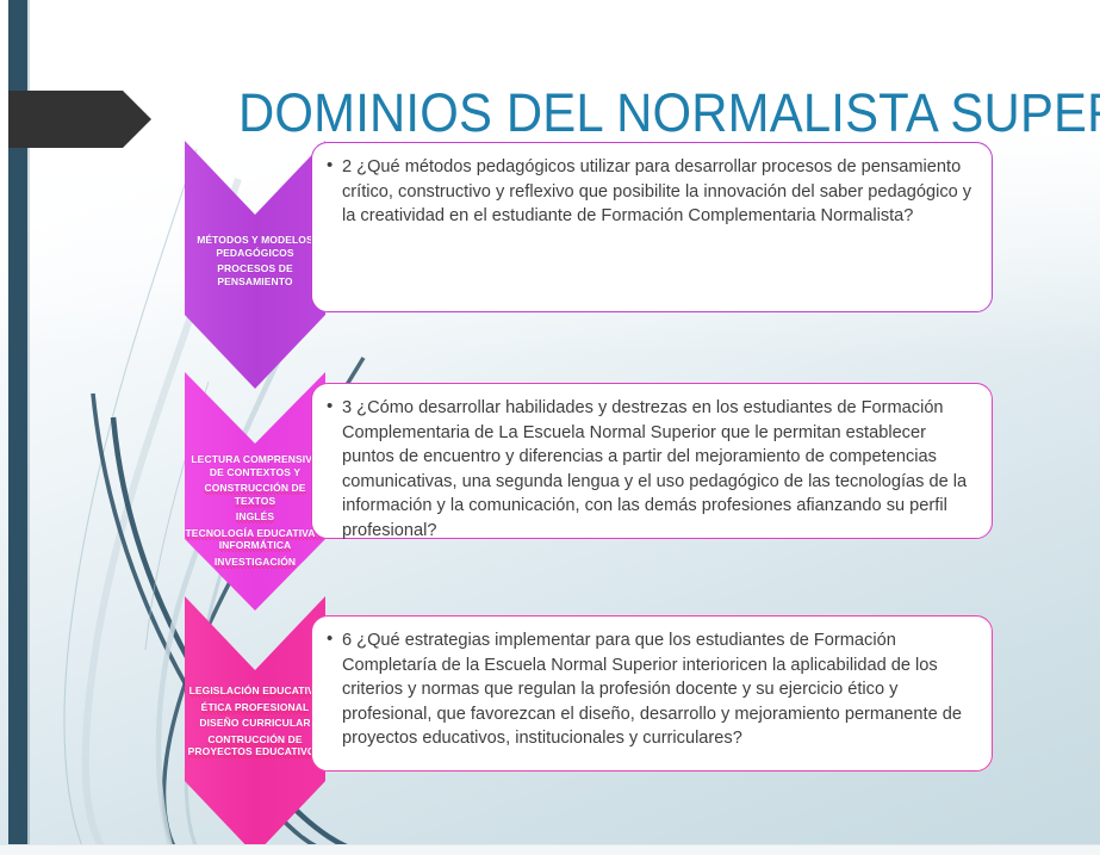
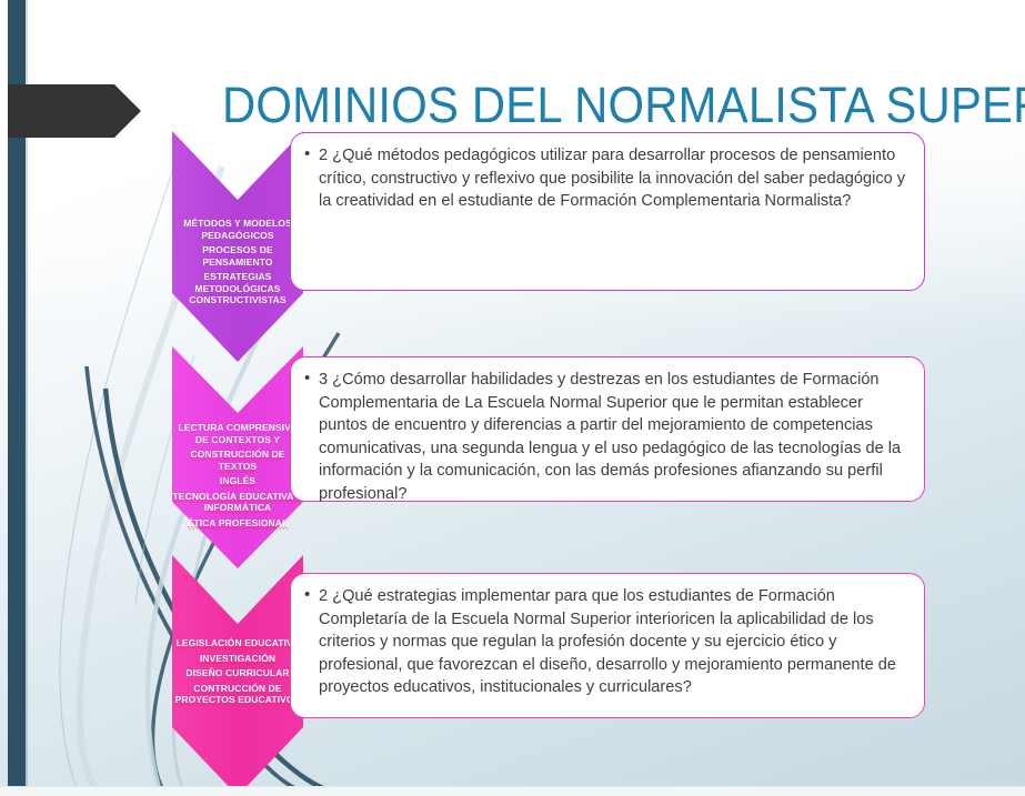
  DOMINIOS DEL NORMALISTA SUPE
  MÉTODOS Y MODELOS PEDAGÓGICOS
  PROCESOS DE PENSAMIENTO
+ ESTRATEGIAS METODOLÓGICAS CONSTRUCTIVISTAS
  2 ¿Qué métodos pedagógicos utilizar para desarrollar procesos de pensamiento crítico, constructivo y reflexivo que posibilite la innovación del saber pedagógico y la creatividad en el estudiante de Formación Complementaria Normalista?
  LECTURA COMPRENSIV DE CONTEXTOS Y
  CONSTRUCCIÓN DE TEXTOS
  INGLÉS
  TECNOLOGÍA EDUCATIVA INFORMÁTICA
- INVESTIGACIÓN
+ ÉTICA PROFESIONAL
  3 ¿Cómo desarrollar habilidades y destrezas en los estudiantes de Formación Complementaria de La Escuela Normal Superior que le permitan establecer puntos de encuentro y diferencias a partir del mejoramiento de competencias comunicativas, una segunda lengua y el uso pedagógico de las tecnologías de la información y la comunicación, con las demás profesiones afianzando su perfil profesional?
  LEGISLACIÓN EDUCATI
- ÉTICA PROFESIONAL
+ INVESTIGACIÓN
  DISEÑO CURRICULAR
  CONTRUCCIÓN DE PROYECTOS EDUCATIV
- 6 ¿Qué estrategias implementar para que los estudiantes de Formación Completaría de la Escuela Normal Superior interioricen la aplicabilidad de los criterios y normas que regulan la profesión docente y su ejercicio ético y profesional, que favorezcan el diseño, desarrollo y mejoramiento permanente de proyectos educativos, institucionales y curriculares?
+ 2 ¿Qué estrategias implementar para que los estudiantes de Formación Completaría de la Escuela Normal Superior interioricen la aplicabilidad de los criterios y normas que regulan la profesión docente y su ejercicio ético y profesional, que favorezcan el diseño, desarrollo y mejoramiento permanente de proyectos educativos, institucionales y curriculares?
